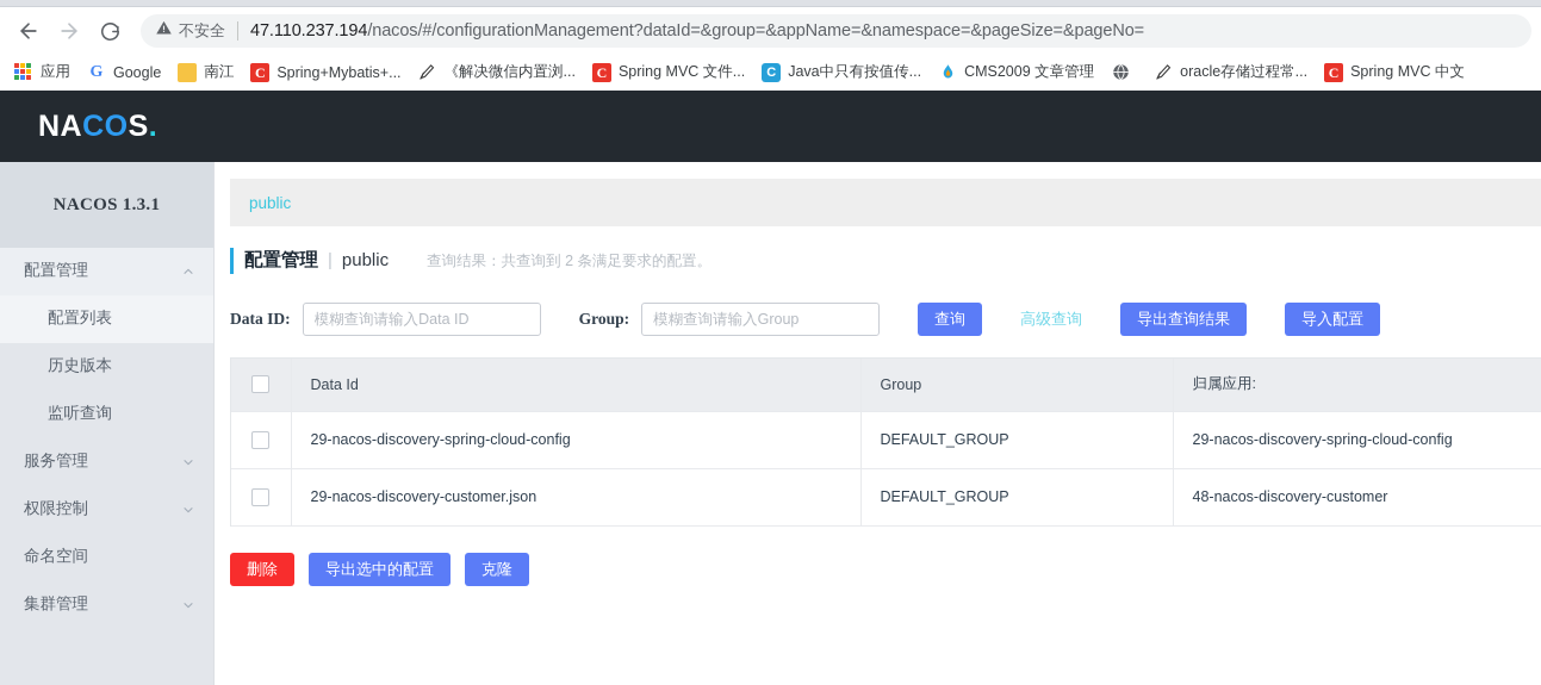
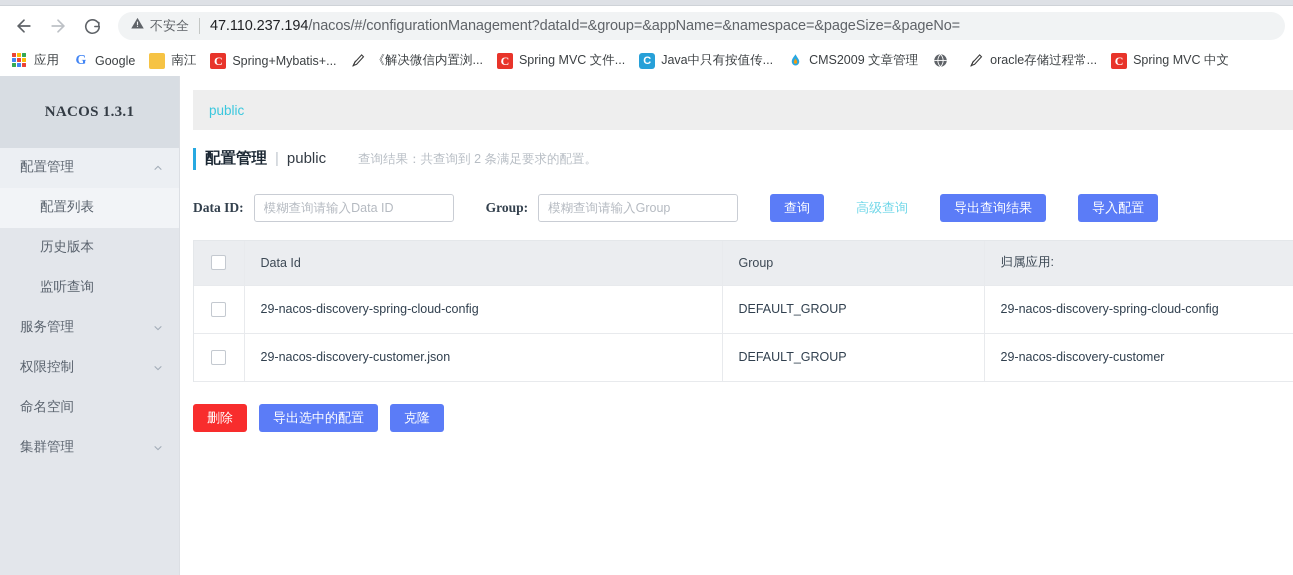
  不安全
  47.110.237.194/nacos/#/configurationManagement?dataId=&group=&appName=&namespace=&pageSize=&pageNo=
  应用
  G
  Google
  南江
  C
  Spring+Mybatis+...
  《解决微信内置浏...
  C
  Spring MVC 文件...
  C
  Java中只有按值传...
  CMS2009 文章管理
  oracle存储过程常...
  C
  Spring MVC 中文
- NA
- CO
- S
- .
  NACOS 1.3.1
  配置管理
  配置列表
  历史版本
  监听查询
  服务管理
  权限控制
  命名空间
  集群管理
  public
  配置管理
  |
  public
  查询结果：共查询到 2 条满足要求的配置。
  Data ID:
  模糊查询请输入Data ID
  Group:
  模糊查询请输入Group
  查询
  高级查询
  导出查询结果
  导入配置
  	Data Id	Group	归属应用:
  	29-nacos-discovery-spring-cloud-config	DEFAULT_GROUP	29-nacos-discovery-spring-cloud-config
- 	29-nacos-discovery-customer.json	DEFAULT_GROUP	48-nacos-discovery-customer
+ 	29-nacos-discovery-customer.json	DEFAULT_GROUP	29-nacos-discovery-customer
  删除
  导出选中的配置
  克隆
